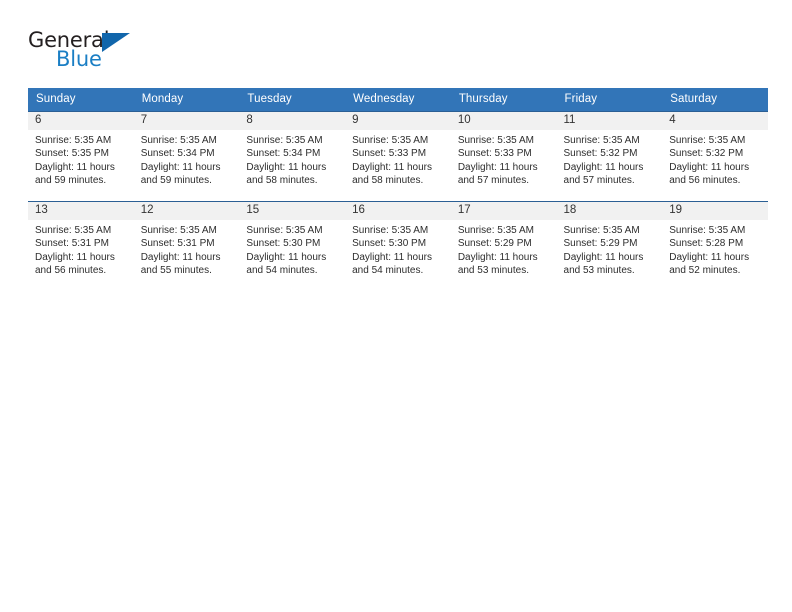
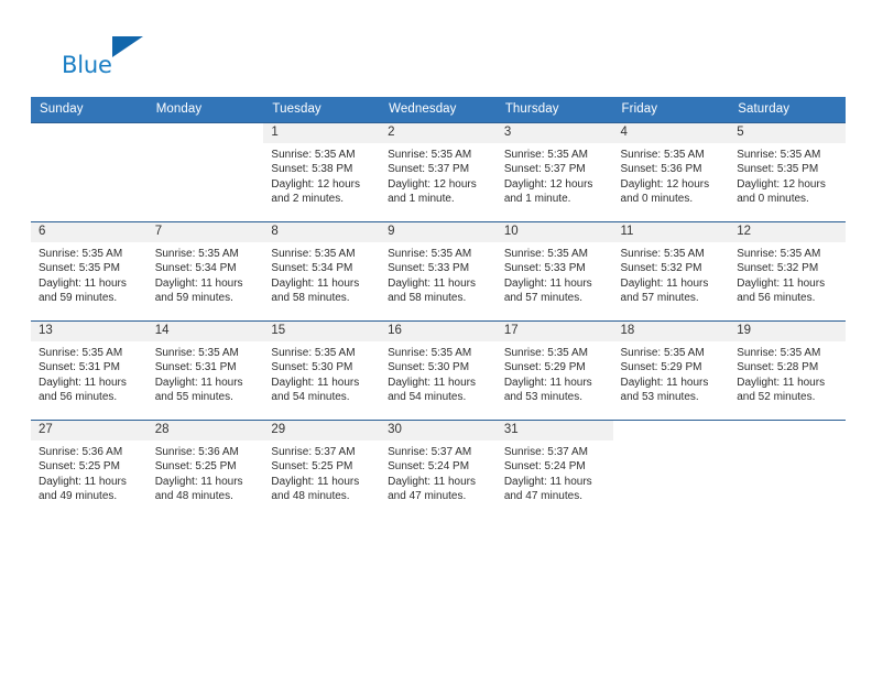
- General
  Blue
  Sunday	Monday	Tuesday	Wednesday	Thursday	Friday	Saturday
+ 		1Sunrise: 5:35 AMSunset: 5:38 PMDaylight: 12 hours and 2 minutes.	2Sunrise: 5:35 AMSunset: 5:37 PMDaylight: 12 hours and 1 minute.	3Sunrise: 5:35 AMSunset: 5:37 PMDaylight: 12 hours and 1 minute.	4Sunrise: 5:35 AMSunset: 5:36 PMDaylight: 12 hours and 0 minutes.	5Sunrise: 5:35 AMSunset: 5:35 PMDaylight: 12 hours and 0 minutes.
- 6Sunrise: 5:35 AMSunset: 5:35 PMDaylight: 11 hours and 59 minutes.	7Sunrise: 5:35 AMSunset: 5:34 PMDaylight: 11 hours and 59 minutes.	8Sunrise: 5:35 AMSunset: 5:34 PMDaylight: 11 hours and 58 minutes.	9Sunrise: 5:35 AMSunset: 5:33 PMDaylight: 11 hours and 58 minutes.	10Sunrise: 5:35 AMSunset: 5:33 PMDaylight: 11 hours and 57 minutes.	11Sunrise: 5:35 AMSunset: 5:32 PMDaylight: 11 hours and 57 minutes.	4Sunrise: 5:35 AMSunset: 5:32 PMDaylight: 11 hours and 56 minutes.
+ 6Sunrise: 5:35 AMSunset: 5:35 PMDaylight: 11 hours and 59 minutes.	7Sunrise: 5:35 AMSunset: 5:34 PMDaylight: 11 hours and 59 minutes.	8Sunrise: 5:35 AMSunset: 5:34 PMDaylight: 11 hours and 58 minutes.	9Sunrise: 5:35 AMSunset: 5:33 PMDaylight: 11 hours and 58 minutes.	10Sunrise: 5:35 AMSunset: 5:33 PMDaylight: 11 hours and 57 minutes.	11Sunrise: 5:35 AMSunset: 5:32 PMDaylight: 11 hours and 57 minutes.	12Sunrise: 5:35 AMSunset: 5:32 PMDaylight: 11 hours and 56 minutes.
- 13Sunrise: 5:35 AMSunset: 5:31 PMDaylight: 11 hours and 56 minutes.	12Sunrise: 5:35 AMSunset: 5:31 PMDaylight: 11 hours and 55 minutes.	15Sunrise: 5:35 AMSunset: 5:30 PMDaylight: 11 hours and 54 minutes.	16Sunrise: 5:35 AMSunset: 5:30 PMDaylight: 11 hours and 54 minutes.	17Sunrise: 5:35 AMSunset: 5:29 PMDaylight: 11 hours and 53 minutes.	18Sunrise: 5:35 AMSunset: 5:29 PMDaylight: 11 hours and 53 minutes.	19Sunrise: 5:35 AMSunset: 5:28 PMDaylight: 11 hours and 52 minutes.
+ 13Sunrise: 5:35 AMSunset: 5:31 PMDaylight: 11 hours and 56 minutes.	14Sunrise: 5:35 AMSunset: 5:31 PMDaylight: 11 hours and 55 minutes.	15Sunrise: 5:35 AMSunset: 5:30 PMDaylight: 11 hours and 54 minutes.	16Sunrise: 5:35 AMSunset: 5:30 PMDaylight: 11 hours and 54 minutes.	17Sunrise: 5:35 AMSunset: 5:29 PMDaylight: 11 hours and 53 minutes.	18Sunrise: 5:35 AMSunset: 5:29 PMDaylight: 11 hours and 53 minutes.	19Sunrise: 5:35 AMSunset: 5:28 PMDaylight: 11 hours and 52 minutes.
+ 27Sunrise: 5:36 AMSunset: 5:25 PMDaylight: 11 hours and 49 minutes.	28Sunrise: 5:36 AMSunset: 5:25 PMDaylight: 11 hours and 48 minutes.	29Sunrise: 5:37 AMSunset: 5:25 PMDaylight: 11 hours and 48 minutes.	30Sunrise: 5:37 AMSunset: 5:24 PMDaylight: 11 hours and 47 minutes.	31Sunrise: 5:37 AMSunset: 5:24 PMDaylight: 11 hours and 47 minutes.
